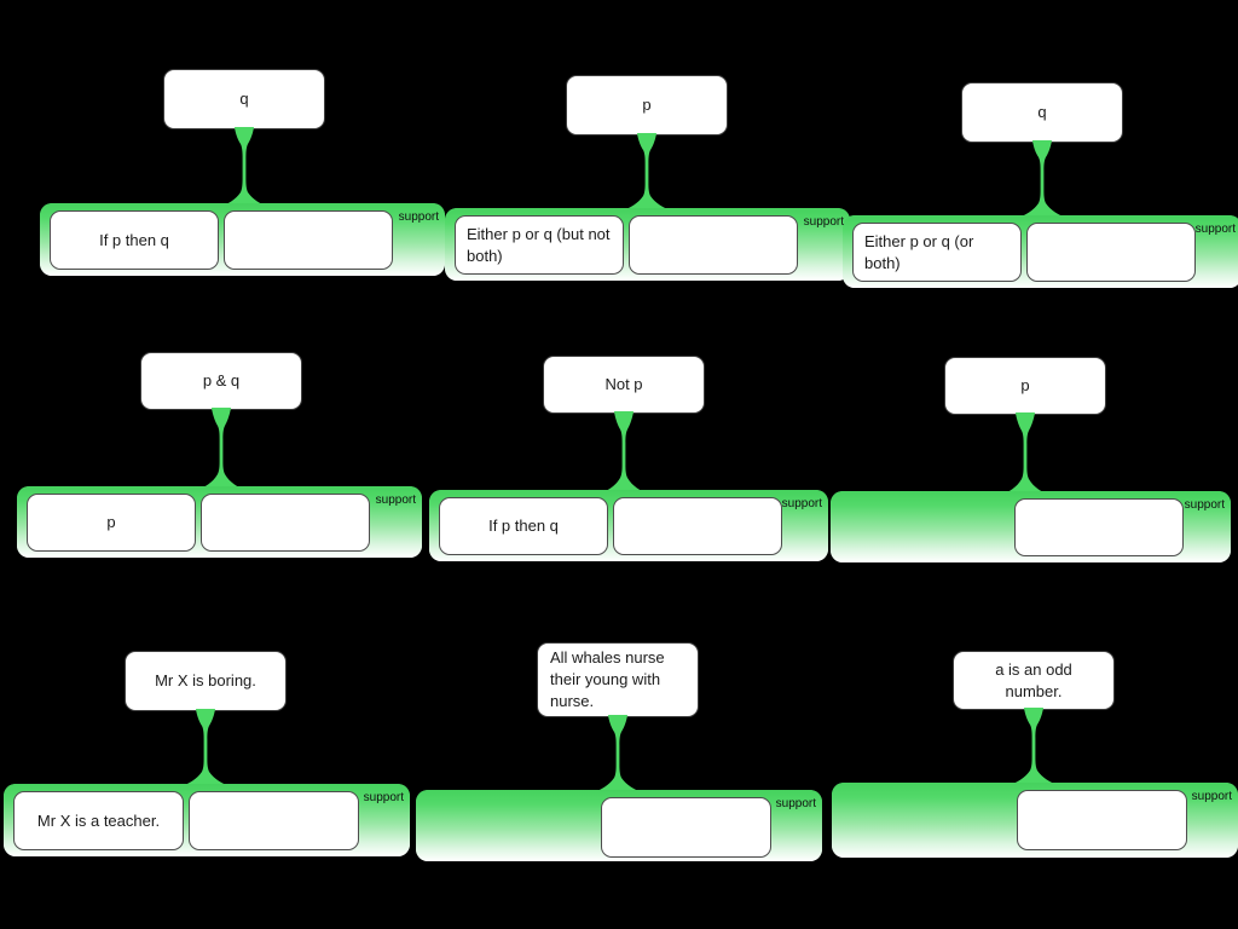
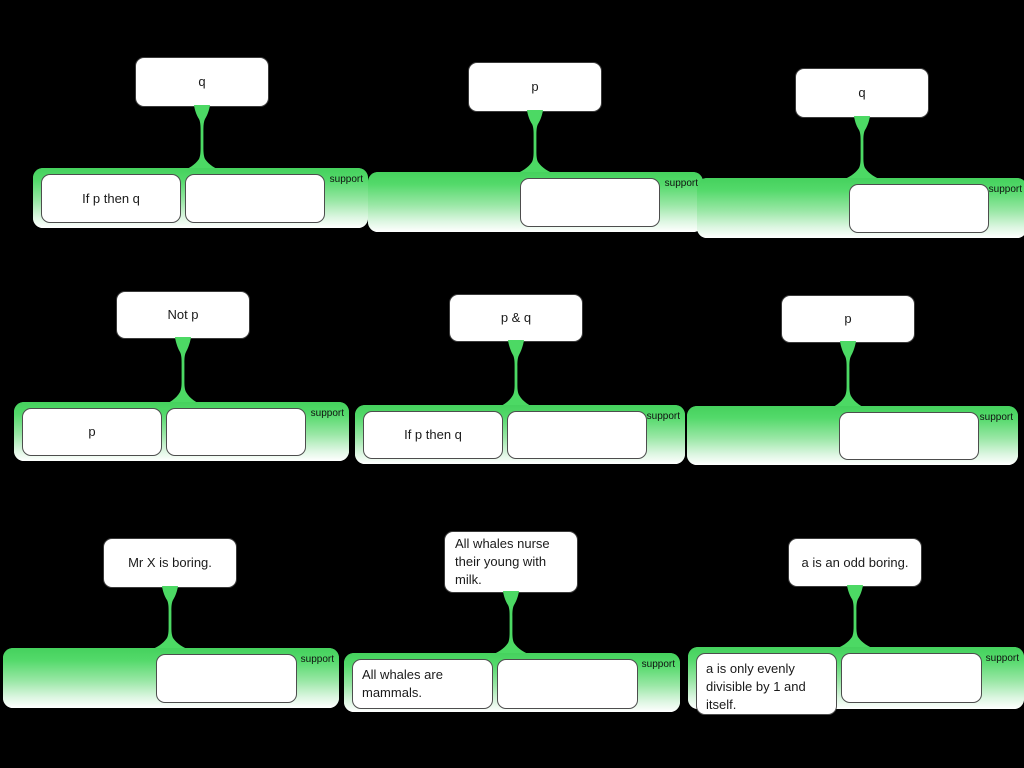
  q
  support
  If p then q
  p
  support
- Either p or q (but not both)
  q
  support
- Either p or q (or both)
- p & q
+ Not p
  support
  p
- Not p
+ p & q
  support
  If p then q
  p
  support
  Mr X is boring.
  support
- Mr X is a teacher.
- All whales nurse their young with nurse.
+ All whales nurse their young with milk.
  support
+ All whales are mammals.
- a is an odd number.
+ a is an odd boring.
  support
+ a is only evenly divisible by 1 and itself.
